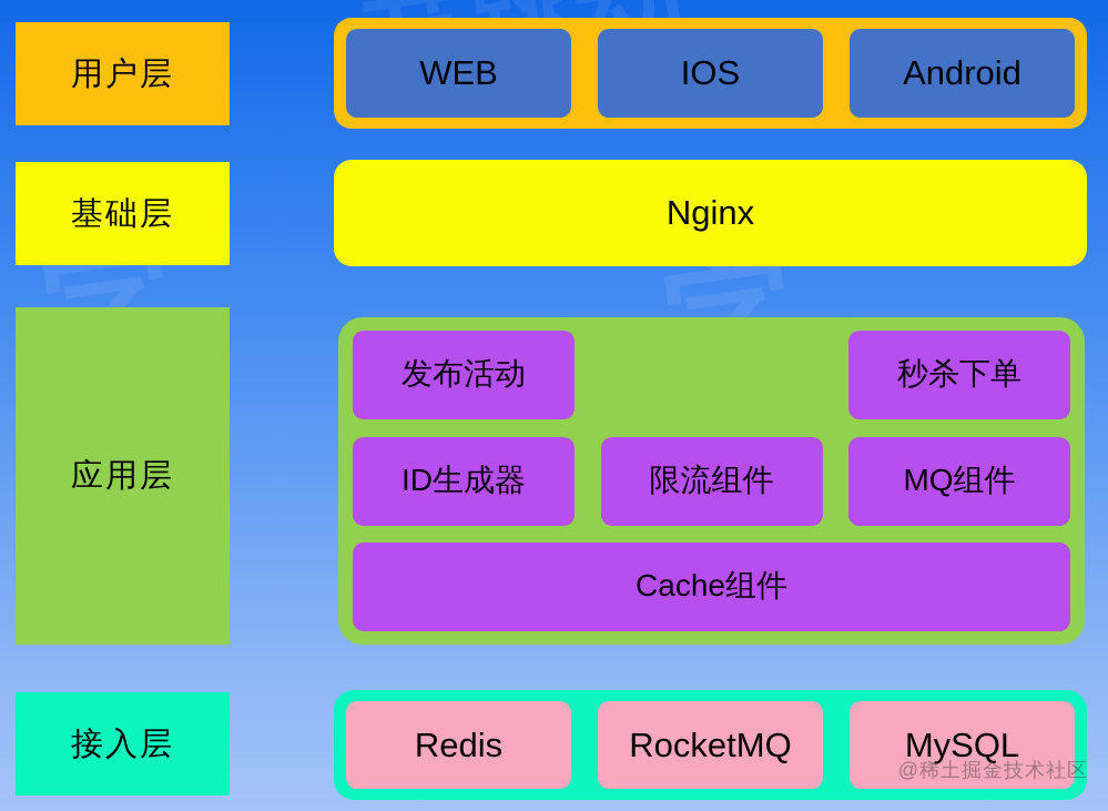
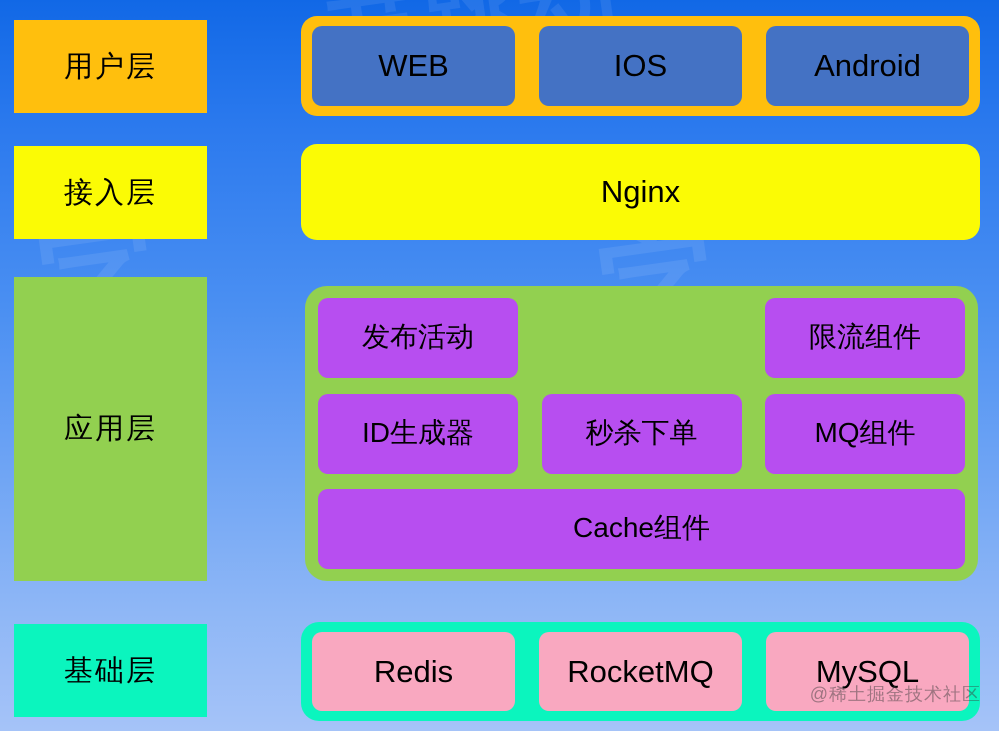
  用户层
  WEB
  IOS
  Android
- 基础层
+ 接入层
  Nginx
  应用层
  发布活动
- 秒杀下单
+ 限流组件
  ID生成器
- 限流组件
+ 秒杀下单
  MQ组件
  Cache组件
- 接入层
+ 基础层
  Redis
  RocketMQ
  MySQL
  @稀土掘金技术社区
